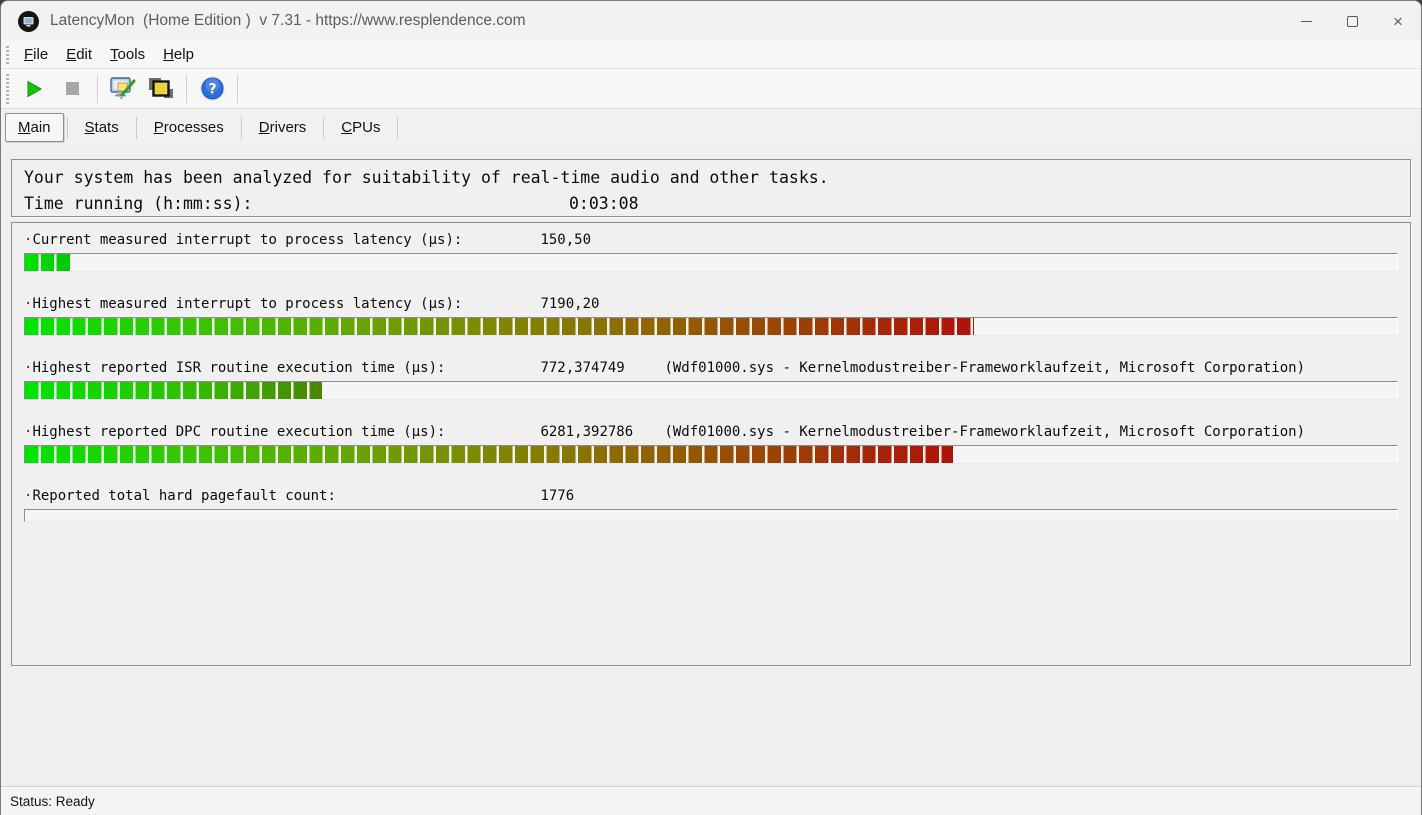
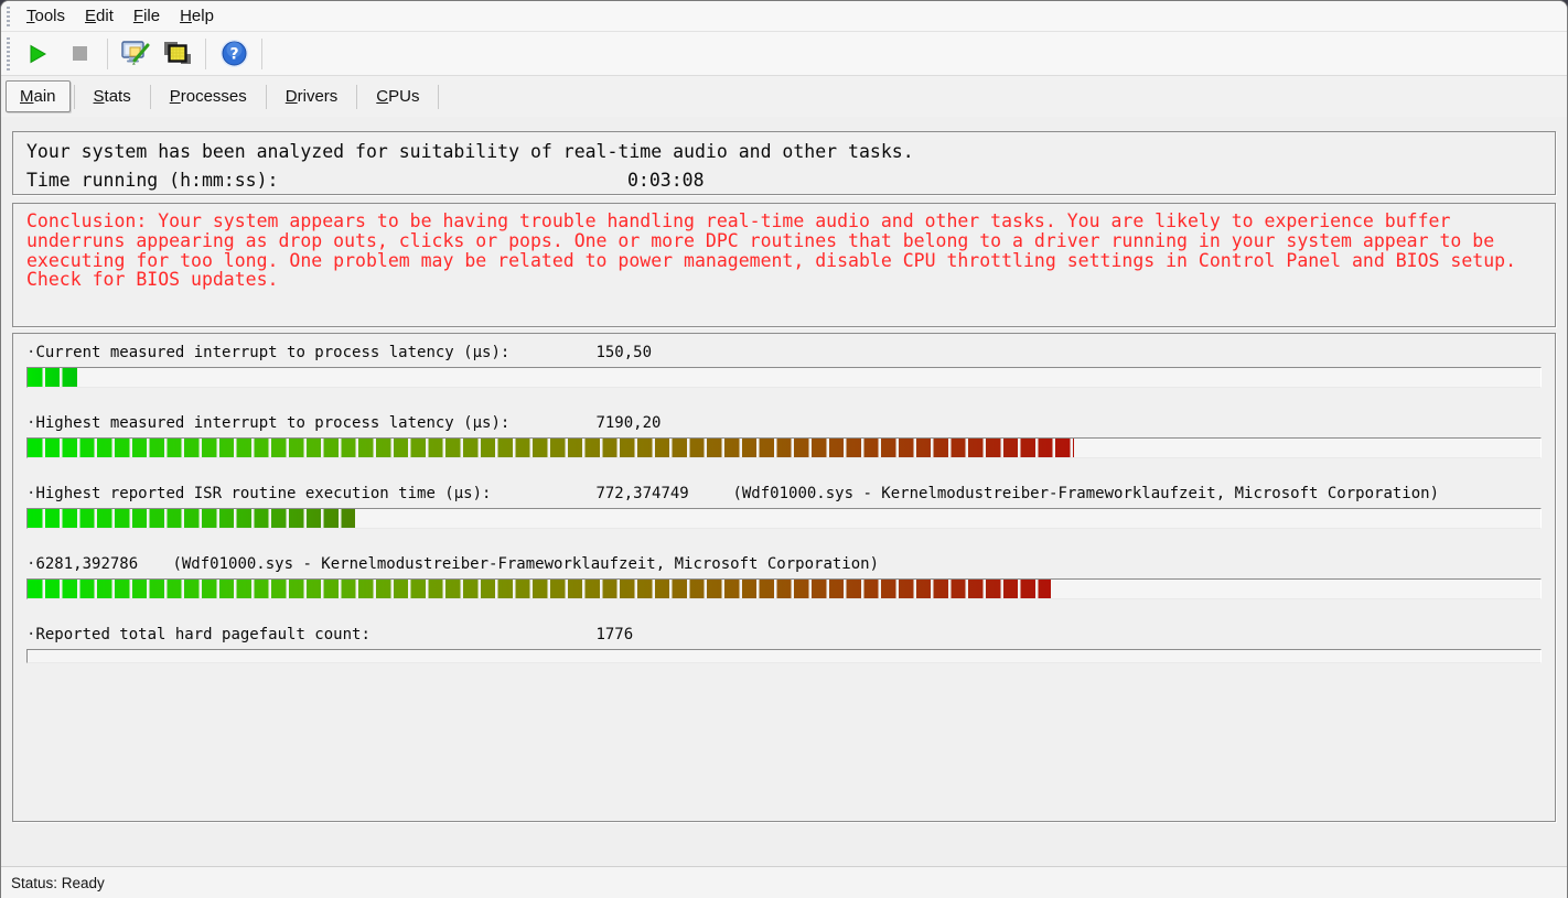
- LatencyMon (Home Edition ) v 7.31 - https://www.resplendence.com
- ×
- File
+ Tools
  Edit
- Tools
+ File
  Help
  ?
  Main
  Stats
  Processes
  Drivers
  CPUs
  Your system has been analyzed for suitability of real-time audio and other tasks.
  Time running (h:mm:ss):
  0:03:08
+ Conclusion: Your system appears to be having trouble handling real-time audio and other tasks. You are likely to experience buffer underruns appearing as drop outs, clicks or pops. One or more DPC routines that belong to a driver running in your system appear to be executing for too long. One problem may be related to power management, disable CPU throttling settings in Control Panel and BIOS setup. Check for BIOS updates.
  ·
  Current measured interrupt to process latency (µs):
  150,50
  ·
  Highest measured interrupt to process latency (µs):
  7190,20
  ·
  Highest reported ISR routine execution time (µs):
  772,374749
  (Wdf01000.sys - Kernelmodustreiber-Frameworklaufzeit, Microsoft Corporation)
  ·
- Highest reported DPC routine execution time (µs):
  6281,392786
  (Wdf01000.sys - Kernelmodustreiber-Frameworklaufzeit, Microsoft Corporation)
  ·
  Reported total hard pagefault count:
  1776
  Status: Ready
